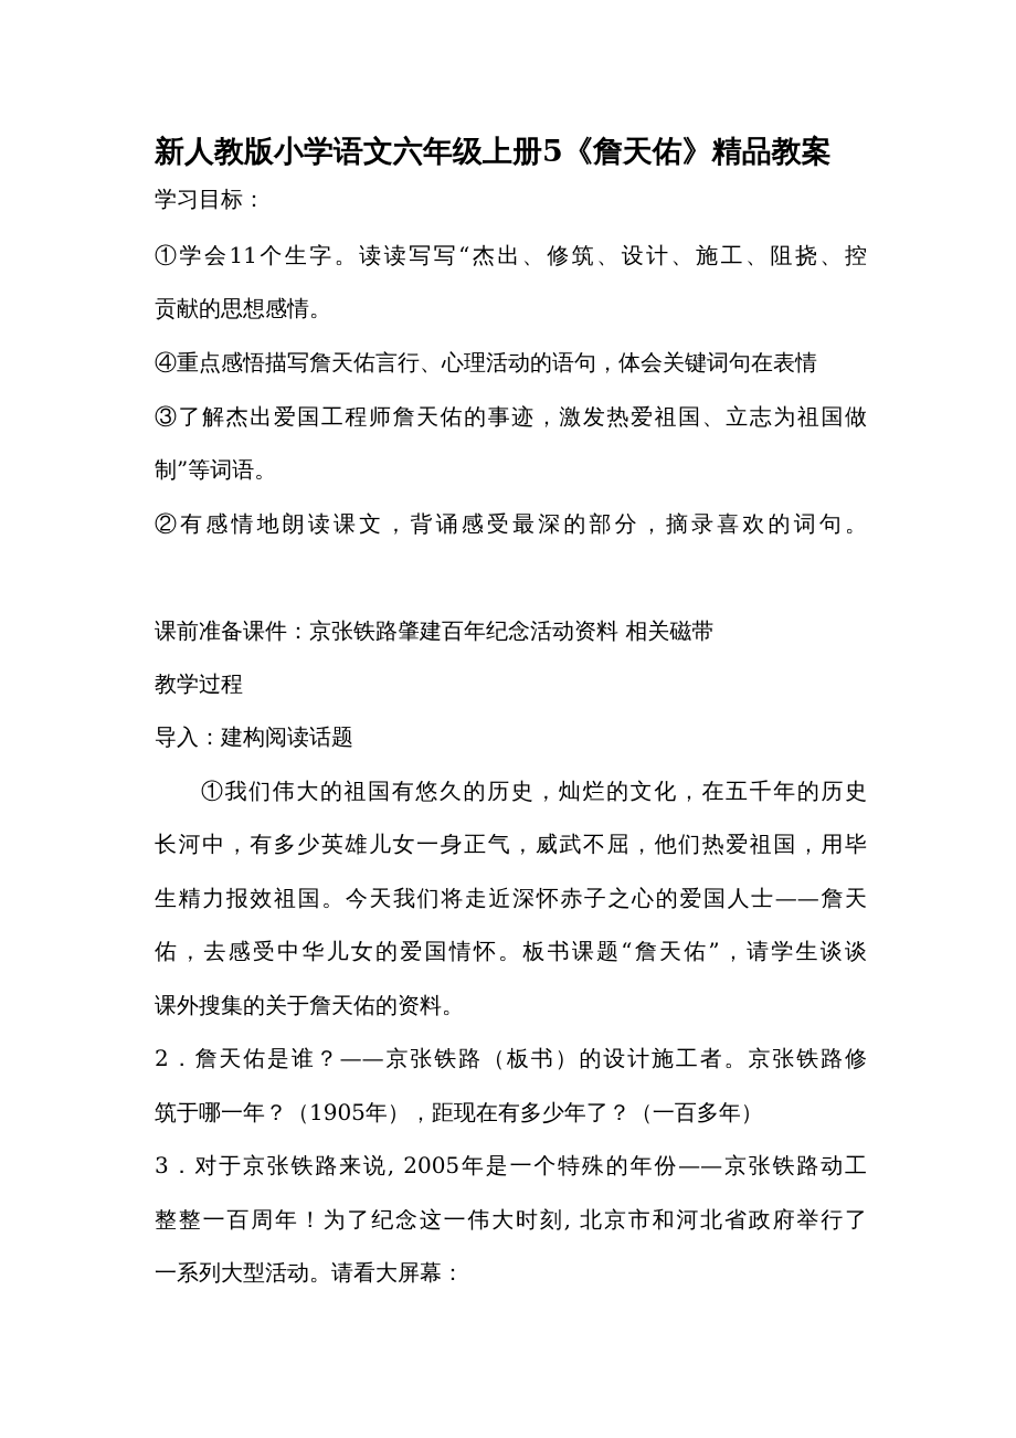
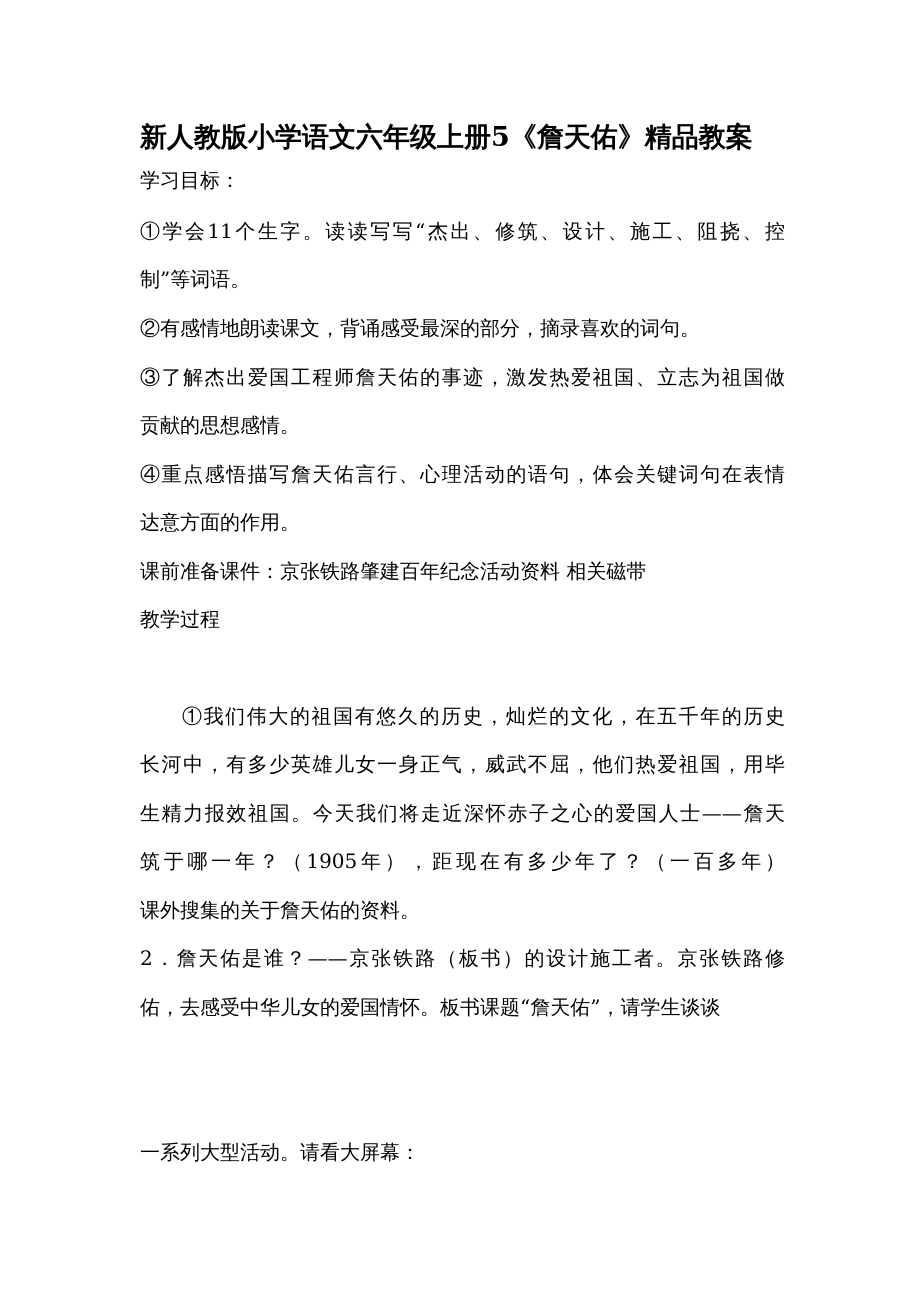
  新人教版小学语文六年级上册5《詹天佑》精品教案
  学习目标：
  ①学会11个生字。读读写写“杰出、修筑、设计、施工、阻挠、控
- 贡献的思想感情。
+ 制”等词语。
- ④重点感悟描写詹天佑言行、心理活动的语句，体会关键词句在表情
+ ②有感情地朗读课文，背诵感受最深的部分，摘录喜欢的词句。
  ③了解杰出爱国工程师詹天佑的事迹，激发热爱祖国、立志为祖国做
- 制”等词语。
+ 贡献的思想感情。
- ②有感情地朗读课文，背诵感受最深的部分，摘录喜欢的词句。
+ ④重点感悟描写詹天佑言行、心理活动的语句，体会关键词句在表情
+ 达意方面的作用。
  课前准备课件：京张铁路肇建百年纪念活动资料 相关磁带
  教学过程
- 导入：建构阅读话题
  ①我们伟大的祖国有悠久的历史，灿烂的文化，在五千年的历史
  长河中，有多少英雄儿女一身正气，威武不屈，他们热爱祖国，用毕
  生精力报效祖国。今天我们将走近深怀赤子之心的爱国人士——詹天
- 佑，去感受中华儿女的爱国情怀。板书课题“詹天佑”，请学生谈谈
+ 筑于哪一年？（1905年），距现在有多少年了？（一百多年）
  课外搜集的关于詹天佑的资料。
  2．詹天佑是谁？——京张铁路（板书）的设计施工者。京张铁路修
- 筑于哪一年？（1905年），距现在有多少年了？（一百多年）
+ 佑，去感受中华儿女的爱国情怀。板书课题“詹天佑”，请学生谈谈
- 3．对于京张铁路来说, 2005年是一个特殊的年份——京张铁路动工
- 整整一百周年！为了纪念这一伟大时刻, 北京市和河北省政府举行了
  一系列大型活动。请看大屏幕：
